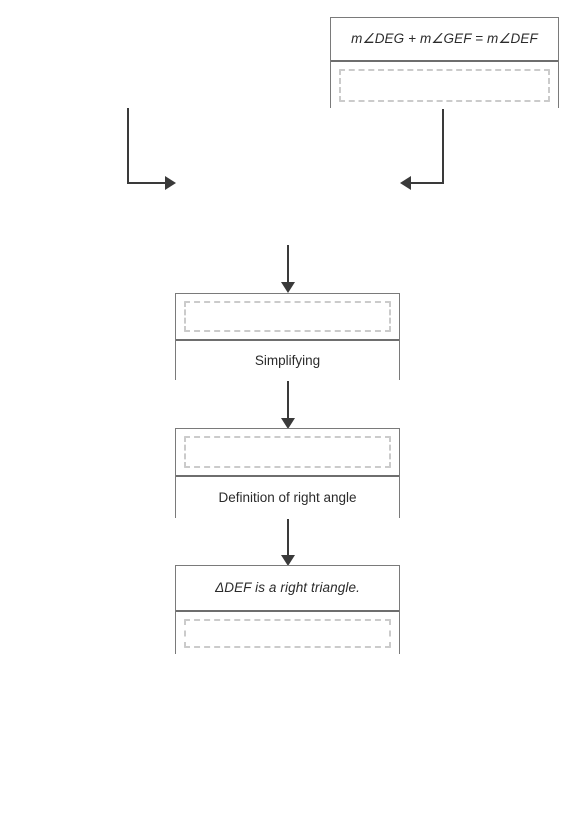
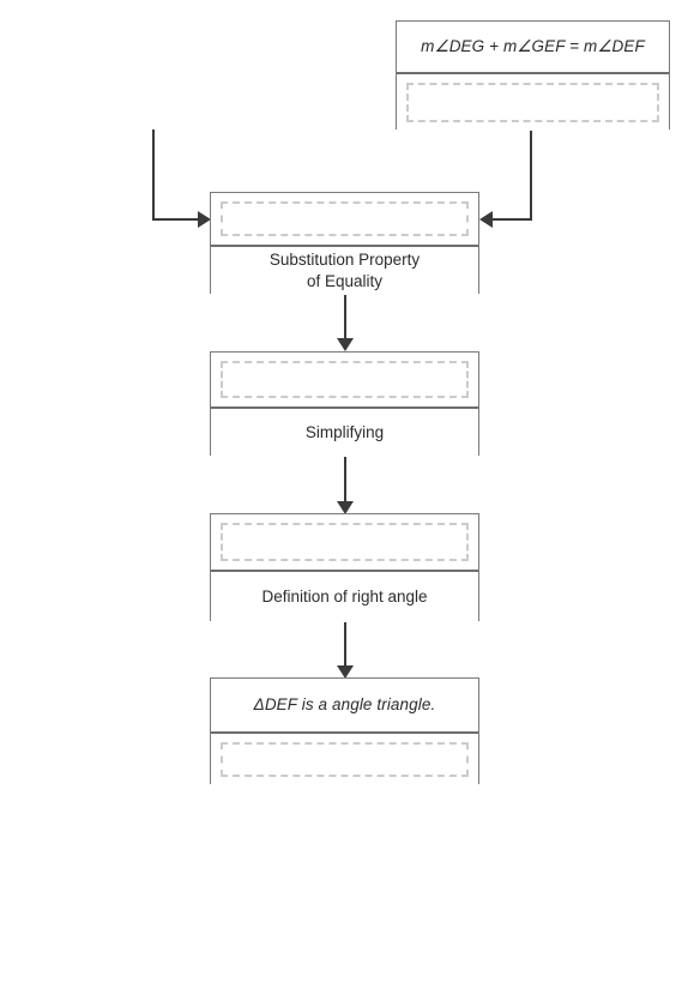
  m∠DEG + m∠GEF = m∠DEF
+ Substitution Property
+ of Equality
  Simplifying
  Definition of right angle
- ΔDEF is a right triangle.
+ ΔDEF is a angle triangle.
